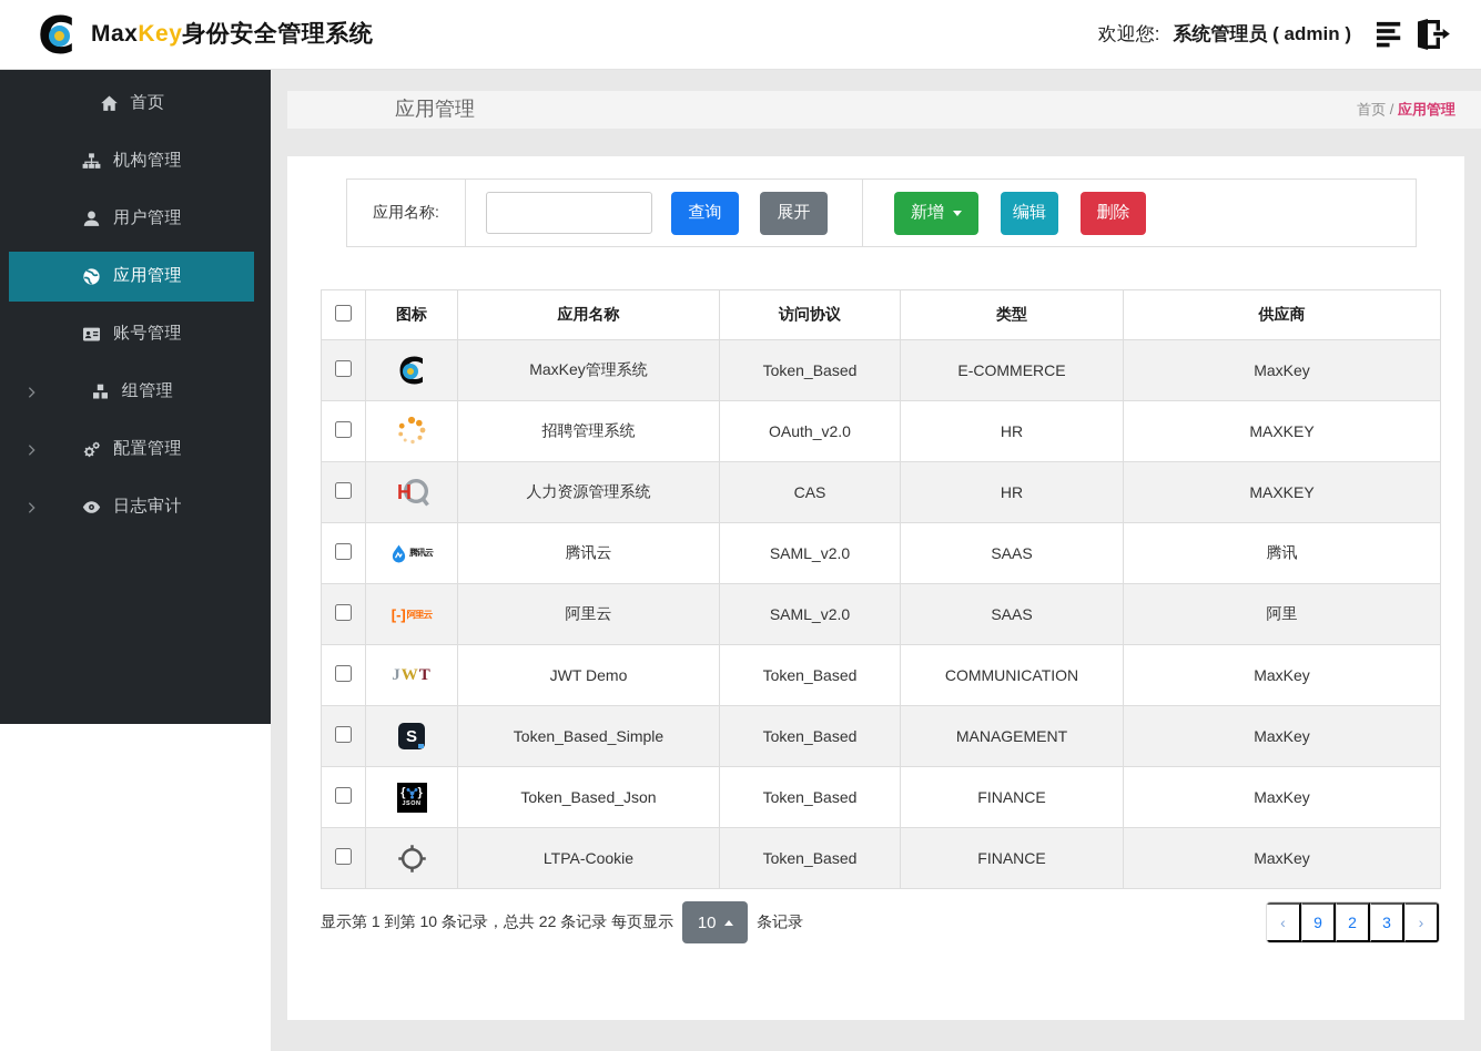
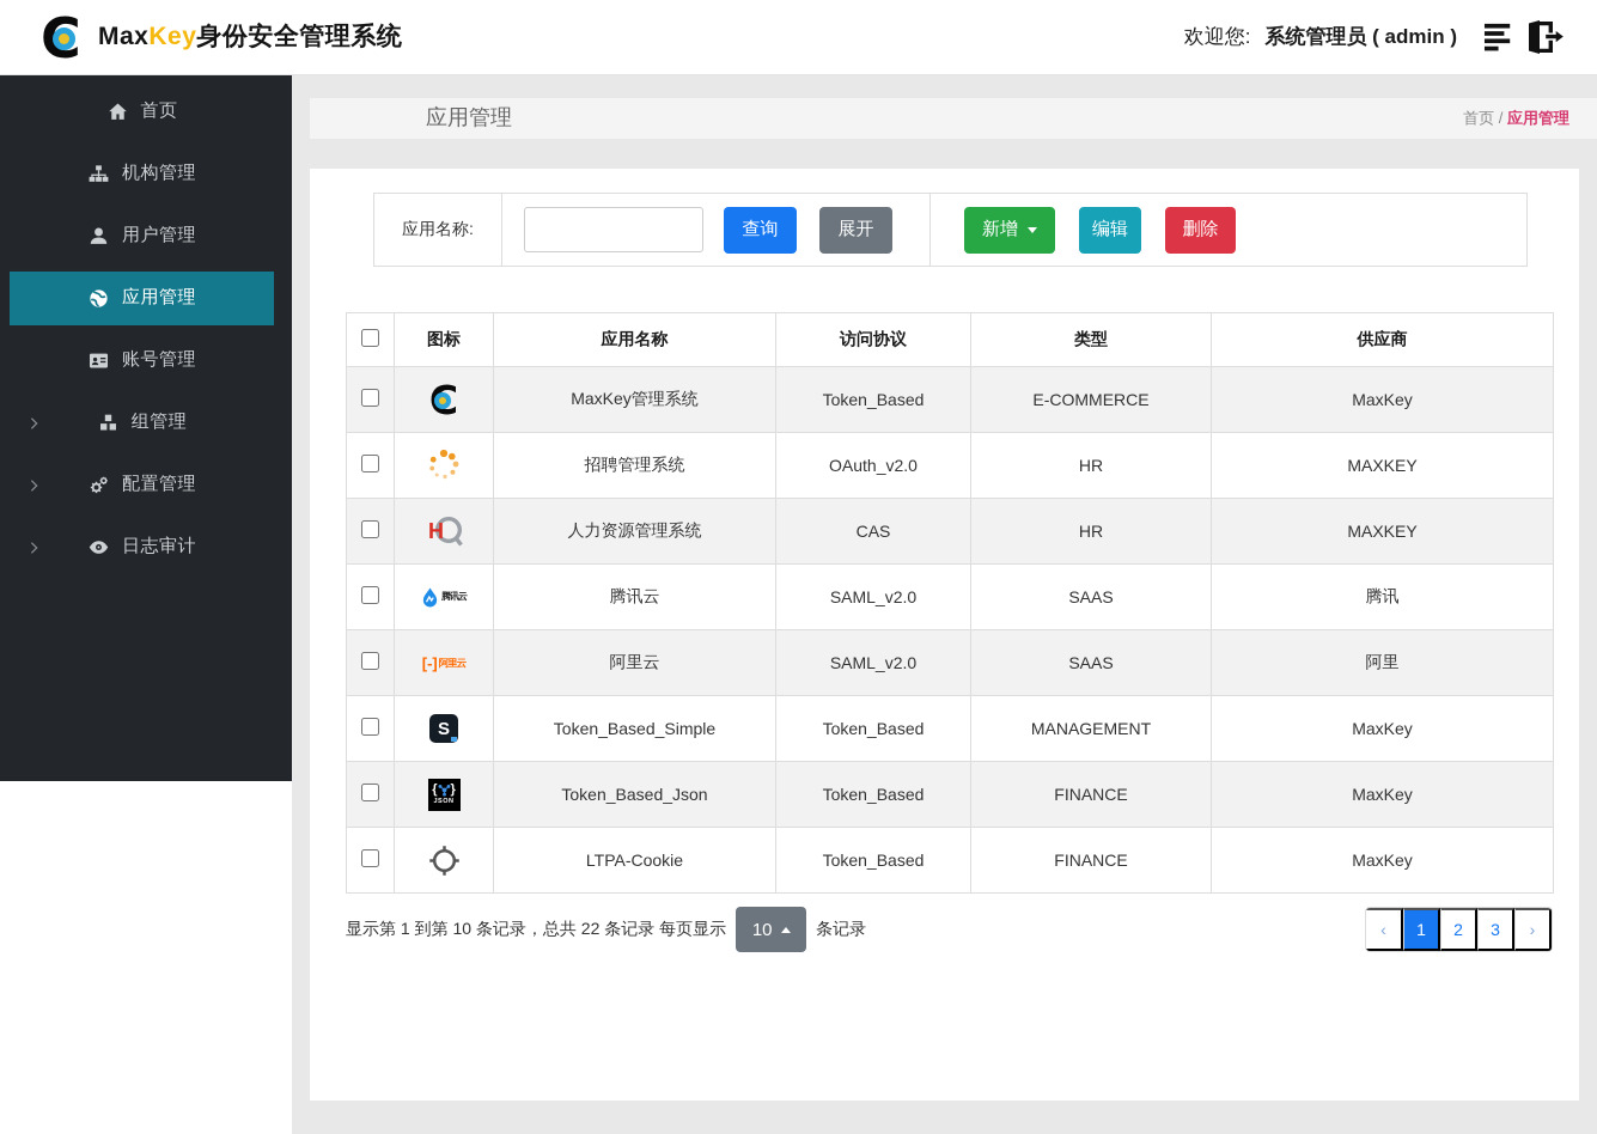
  MaxKey身份安全管理系统
  欢迎您:
  系统管理员 ( admin )
  首页
  机构管理
  用户管理
  应用管理
  账号管理
  组管理
  配置管理
  日志审计
  应用管理
  首页 / 应用管理
  应用名称:
  查询
  展开
  新增
  编辑
  删除
  	图标	应用名称	访问协议	类型	供应商
  		MaxKey管理系统	Token_Based	E-COMMERCE	MaxKey
  		招聘管理系统	OAuth_v2.0	HR	MAXKEY
  	H	人力资源管理系统	CAS	HR	MAXKEY
  	腾讯云	腾讯云	SAML_v2.0	SAAS	腾讯
  	[-]阿里云	阿里云	SAML_v2.0	SAAS	阿里
- 	JWT	JWT Demo	Token_Based	COMMUNICATION	MaxKey
  	S	Token_Based_Simple	Token_Based	MANAGEMENT	MaxKey
  	{ }	Token_Based_Json	Token_Based	FINANCE	MaxKey
  		LTPA-Cookie	Token_Based	FINANCE	MaxKey
  显示第 1 到第 10 条记录，总共 22 条记录 每页显示
  10
  条记录
  ‹
- 9
+ 1
  2
  3
  ›
